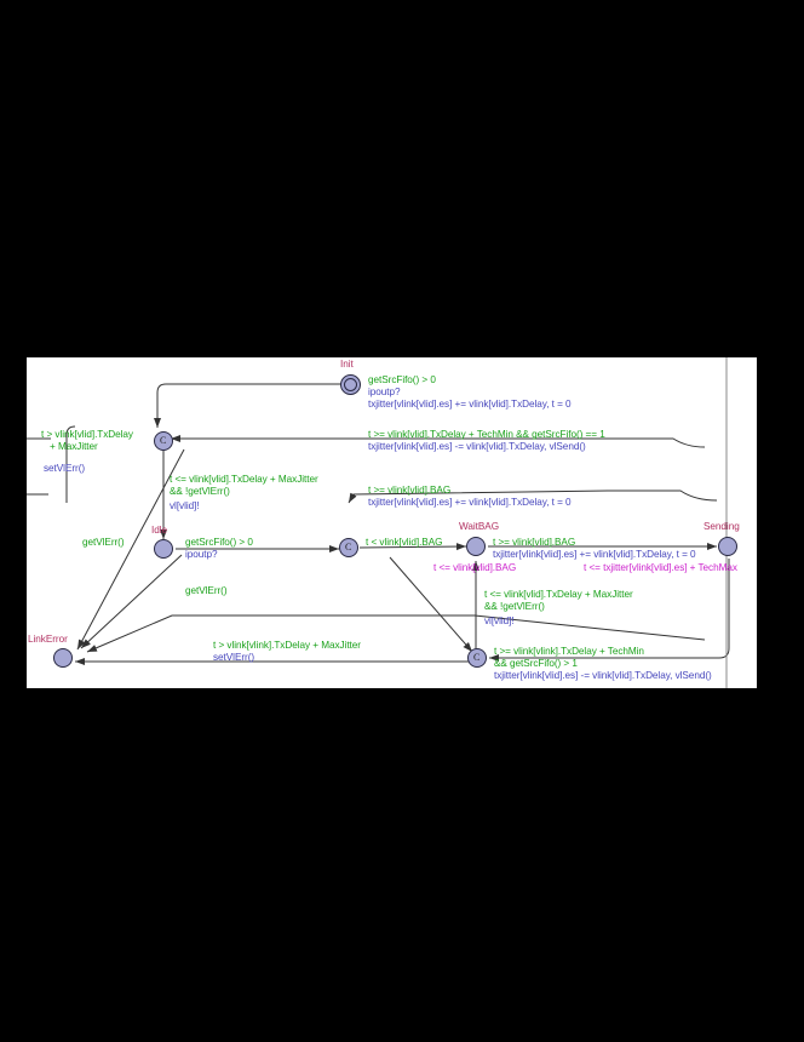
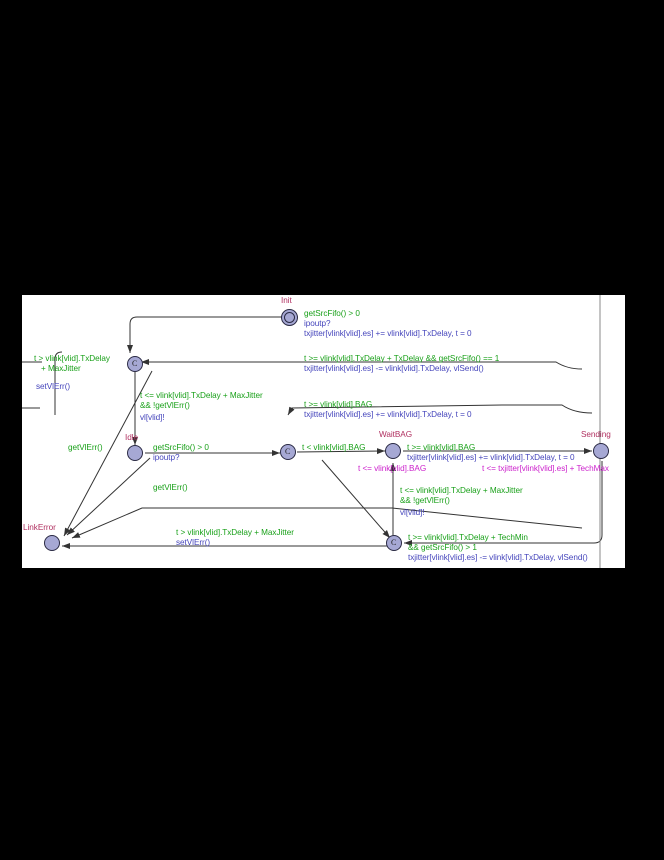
  Init
  C
  Idle
  C
  WaitBAG
  Sending
  C
  LinkError
  getSrcFifo() > 0
  ipoutp?
  txjitter[vlink[vlid].es] += vlink[vlid].TxDelay, t = 0
- t >= vlink[vlid].TxDelay + TechMin && getSrcFifo() == 1
+ t >= vlink[vlid].TxDelay + TxDelay && getSrcFifo() == 1
  txjitter[vlink[vlid].es] -= vlink[vlid].TxDelay, vlSend()
  t >= vlink[vlid].BAG
  txjitter[vlink[vlid].es] += vlink[vlid].TxDelay, t = 0
  t > vlink[vlid].TxDelay
  + MaxJitter
  setVlErr()
  t <= vlink[vlid].TxDelay + MaxJitter
  && !getVlErr()
  vl[vlid]!
  getVlErr()
  getSrcFifo() > 0
  ipoutp?
  t < vlink[vlid].BAG
  t >= vlink[vlid].BAG
  txjitter[vlink[vlid].es] += vlink[vlid].TxDelay, t = 0
  t <= vlink[vlid].BAG
  t <= txjitter[vlink[vlid].es] + TechMax
  t <= vlink[vlid].TxDelay + MaxJitter
  && !getVlErr()
  vl[vlid]!
- t >= vlink[vlink].TxDelay + TechMin
+ t >= vlink[vlid].TxDelay + TechMin
  && getSrcFifo() > 1
  txjitter[vlink[vlid].es] -= vlink[vlid].TxDelay, vlSend()
  getVlErr()
- t > vlink[vlink].TxDelay + MaxJitter
+ t > vlink[vlid].TxDelay + MaxJitter
  setVlErr()
